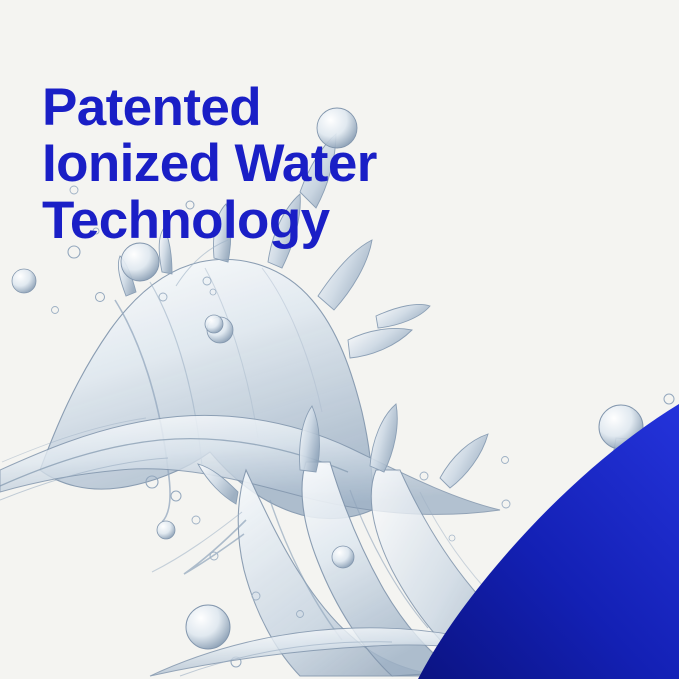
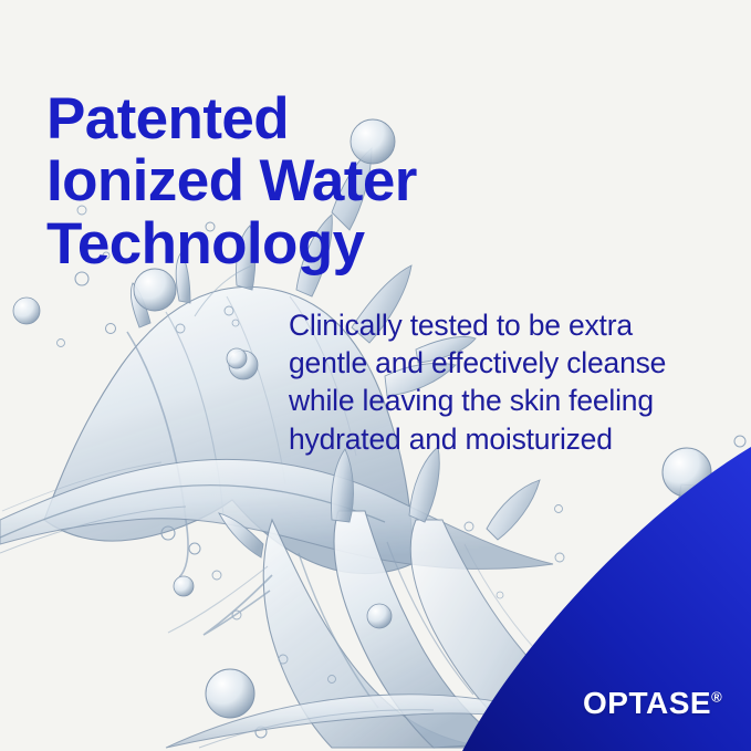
  Patented
  Ionized Water
  Technology
+ Clinically tested to be extra
+ gentle and effectively cleanse
+ while leaving the skin feeling
+ hydrated and moisturized
+ OPTASE®
